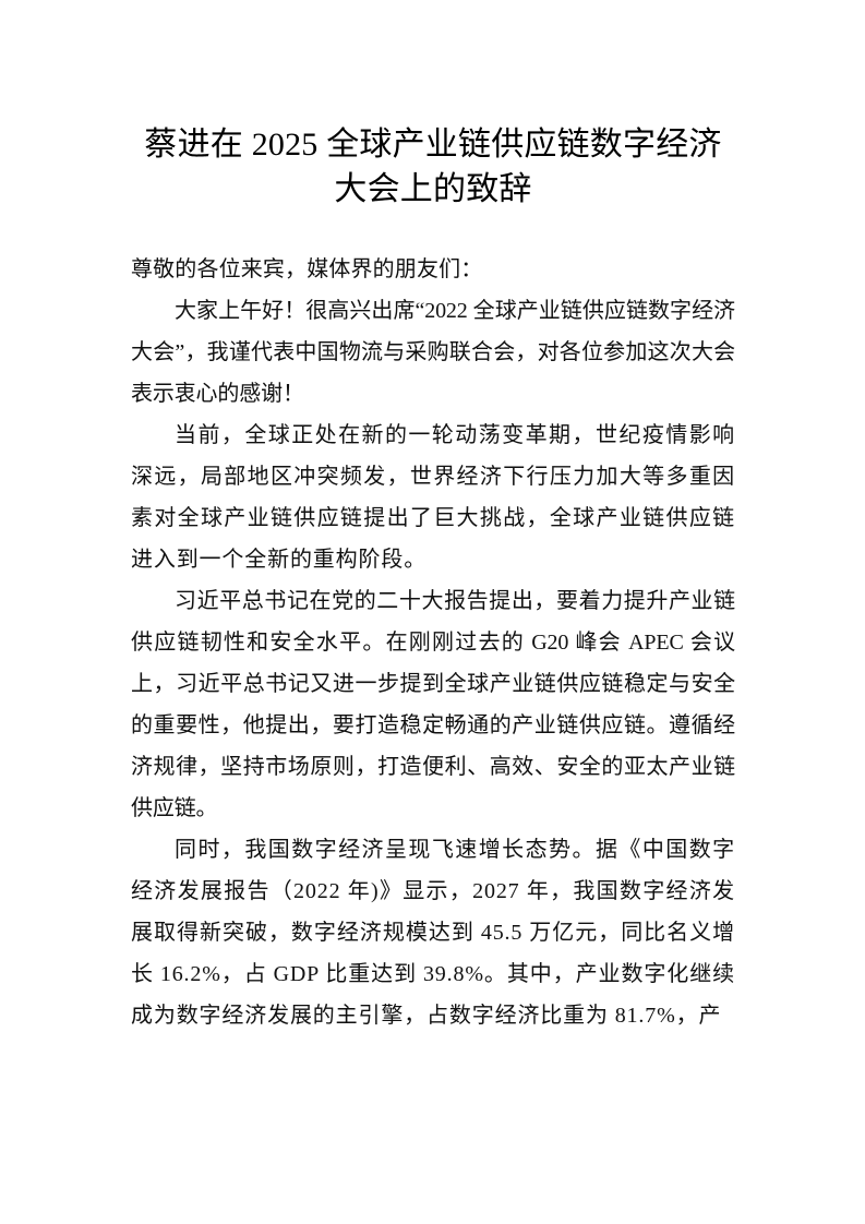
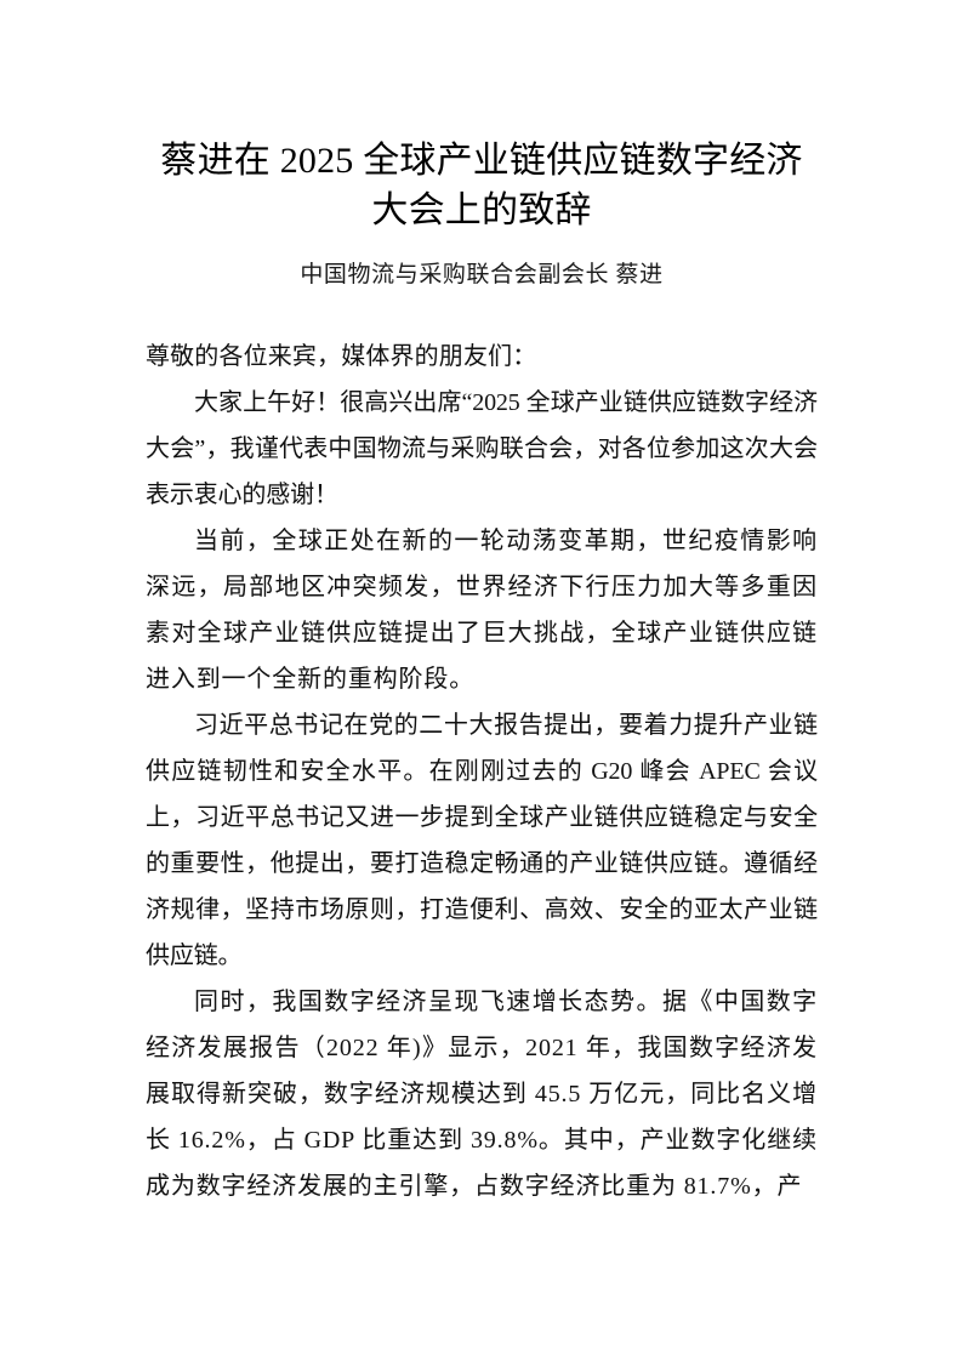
  蔡进在 2025 全球产业链供应链数字经济大会上的致辞
+ 中国物流与采购联合会副会长 蔡进
  尊敬的各位来宾，媒体界的朋友们：
- 大家上午好！很高兴出席“2022 全球产业链供应链数字经济大会”，我谨代表中国物流与采购联合会，对各位参加这次大会表示衷心的感谢！
+ 大家上午好！很高兴出席“2025 全球产业链供应链数字经济大会”，我谨代表中国物流与采购联合会，对各位参加这次大会表示衷心的感谢！
  当前，全球正处在新的一轮动荡变革期，世纪疫情影响深远，局部地区冲突频发，世界经济下行压力加大等多重因素对全球产业链供应链提出了巨大挑战，全球产业链供应链进入到一个全新的重构阶段。
  习近平总书记在党的二十大报告提出，要着力提升产业链供应链韧性和安全水平。在刚刚过去的 G20 峰会 APEC 会议上，习近平总书记又进一步提到全球产业链供应链稳定与安全的重要性，他提出，要打造稳定畅通的产业链供应链。遵循经济规律，坚持市场原则，打造便利、高效、安全的亚太产业链供应链。
- 同时，我国数字经济呈现飞速增长态势。据《中国数字经济发展报告（2022 年)》显示，2027 年，我国数字经济发展取得新突破，数字经济规模达到 45.5 万亿元，同比名义增长 16.2%，占 GDP 比重达到 39.8%。其中，产业数字化继续成为数字经济发展的主引擎，占数字经济比重为 81.7%，产
+ 同时，我国数字经济呈现飞速增长态势。据《中国数字经济发展报告（2022 年)》显示，2021 年，我国数字经济发展取得新突破，数字经济规模达到 45.5 万亿元，同比名义增长 16.2%，占 GDP 比重达到 39.8%。其中，产业数字化继续成为数字经济发展的主引擎，占数字经济比重为 81.7%，产
